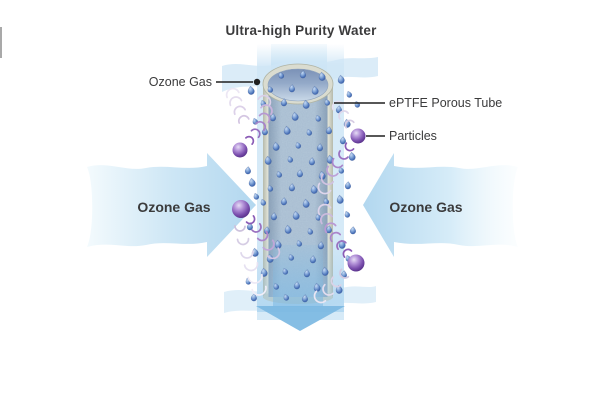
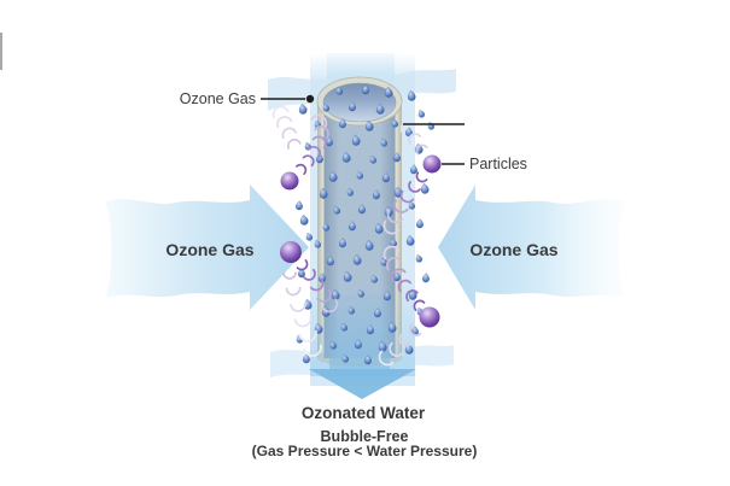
- Ultra-high Purity Water
  Ozone Gas
- ePTFE Porous Tube
  Particles
  Ozone Gas
  Ozone Gas
+ Ozonated Water
+ Bubble-Free
+ (Gas Pressure < Water Pressure)
